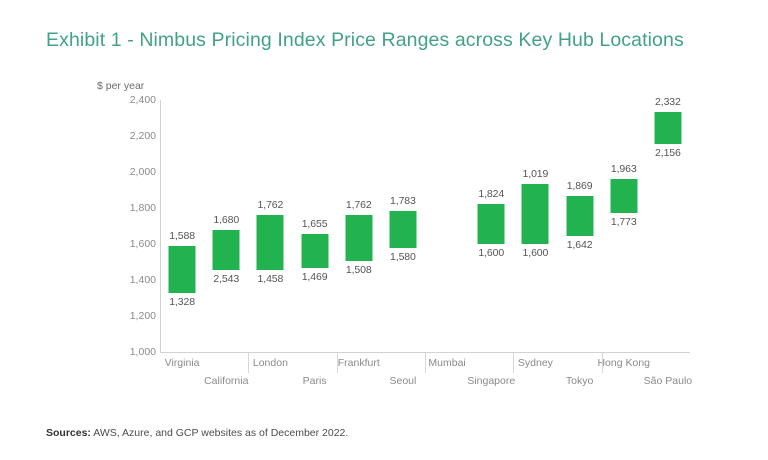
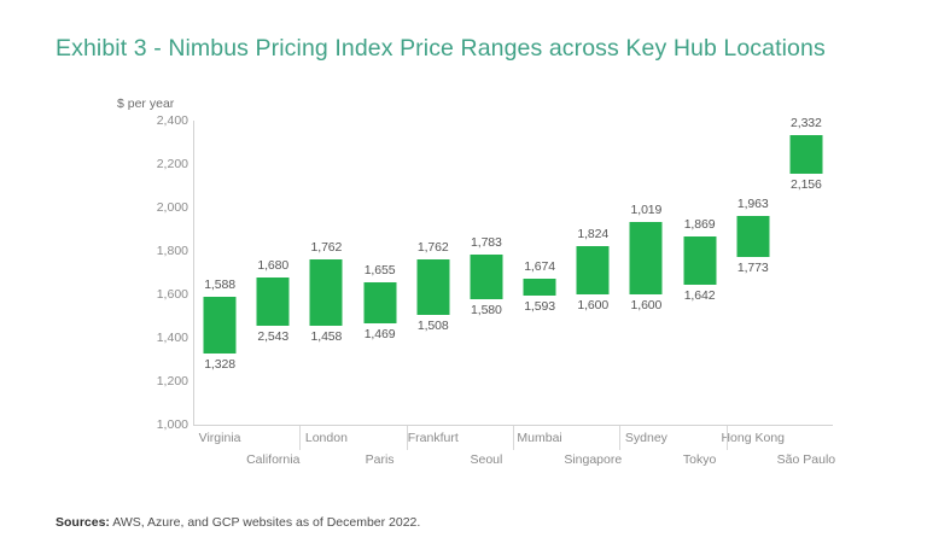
- Exhibit 1 - Nimbus Pricing Index Price Ranges across Key Hub Locations
+ Exhibit 3 - Nimbus Pricing Index Price Ranges across Key Hub Locations
  $ per year
  2,400
  2,200
  2,000
  1,800
  1,600
  1,400
  1,200
  1,000
  1,588
  1,328
  1,680
  2,543
  1,762
  1,458
  1,655
  1,469
  1,762
  1,508
  1,783
  1,580
+ 1,674
+ 1,593
  1,824
  1,600
  1,019
  1,600
  1,869
  1,642
  1,963
  1,773
  2,332
  2,156
  Virginia
  California
  London
  Paris
  Frankfurt
  Seoul
  Mumbai
  Singapore
  Sydney
  Tokyo
  ong Kong
  São Paulo
  Sources: AWS, Azure, and GCP websites as of December 2022.
